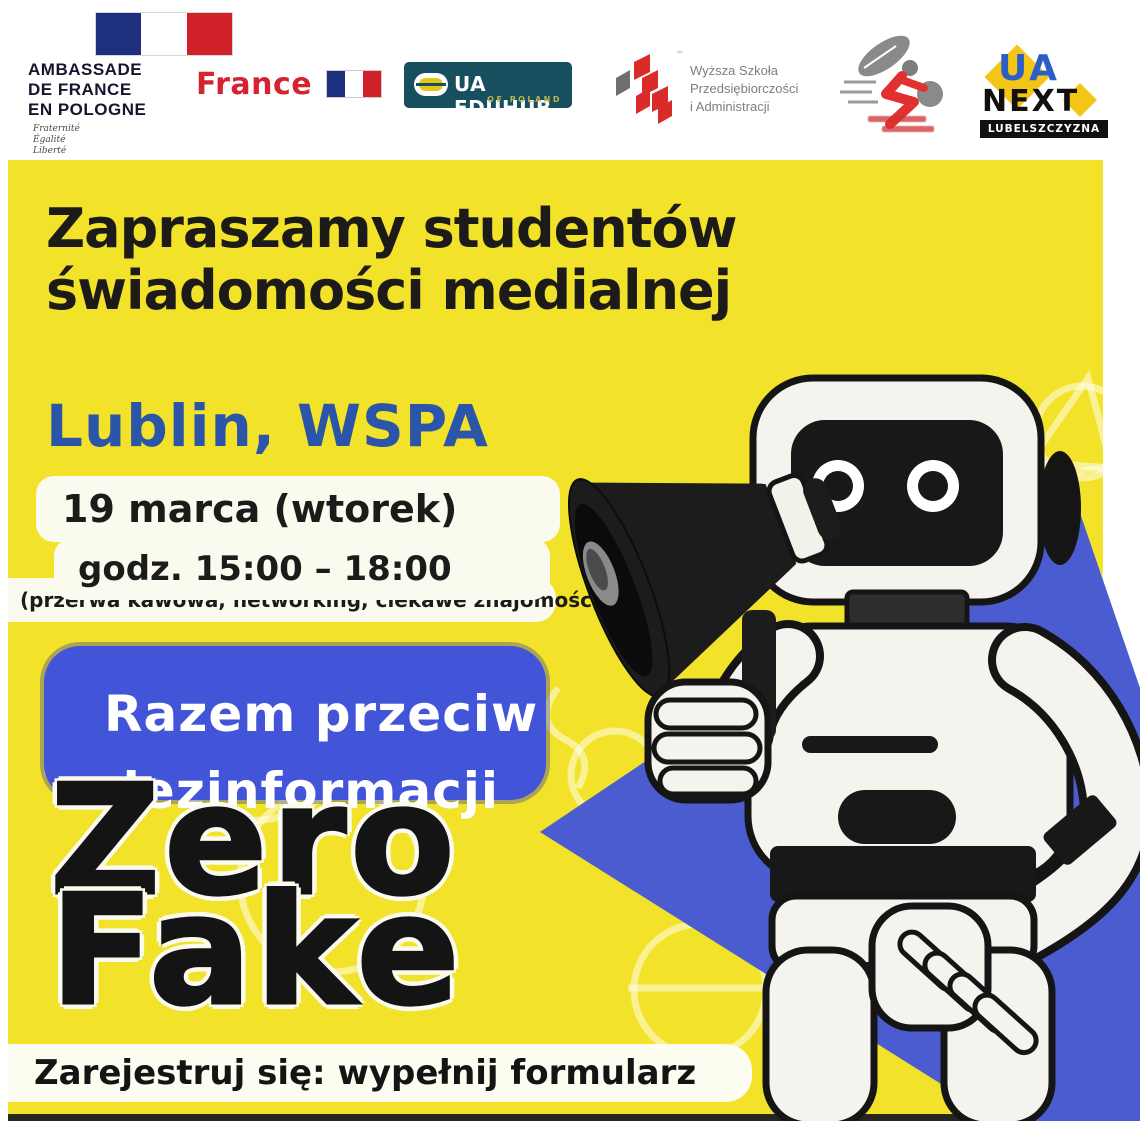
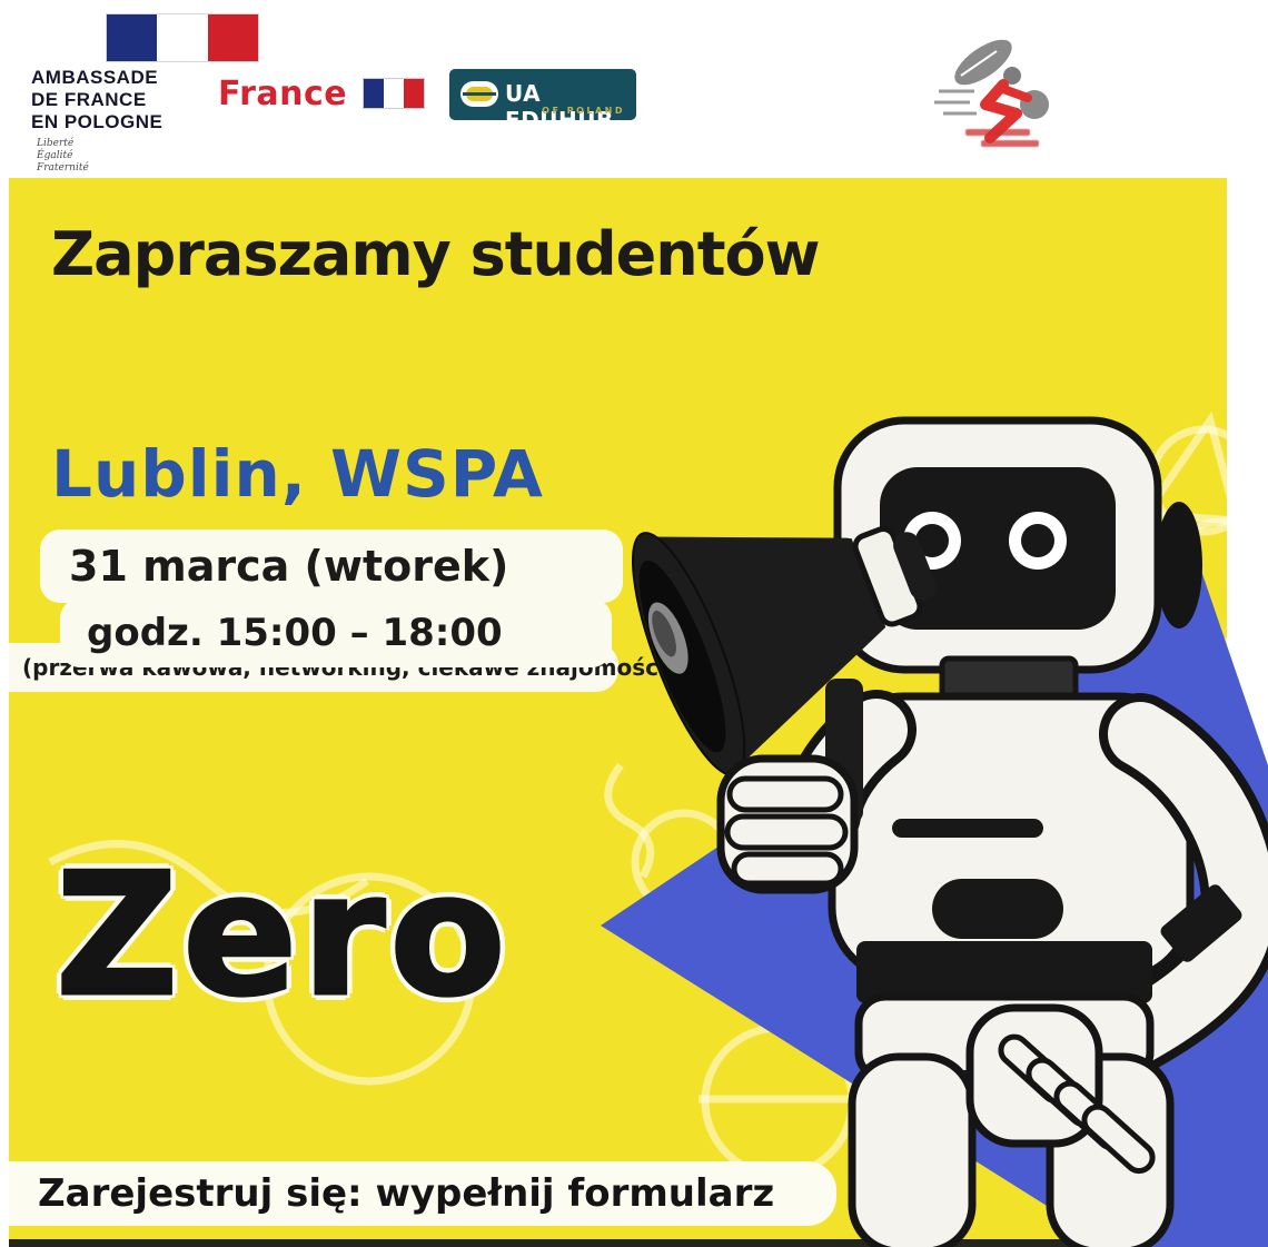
  AMBASSADE
  DE FRANCE
  EN POLOGNE
- Fraternité
+ Liberté
  Égalité
- Liberté
+ Fraternité
  France
  UA EDUHUB
  OF POLAND
- ™
- Wyższa Szkoła
- Przedsiębiorczości
- i Administracji
- UA
- NEXT
- LUBELSZCZYZNA
  Zapraszamy studentów
- świadomości medialnej
  Lublin, WSPA
- 19 marca (wtorek)
+ 31 marca (wtorek)
  godz. 15:00 – 18:00
  (przerwa kawowa, networking, ciekawe znajomo
- Razem przeciw
- dezinformacji
  Zero
- Fake
  Zarejestruj się: wypełnij formularz
